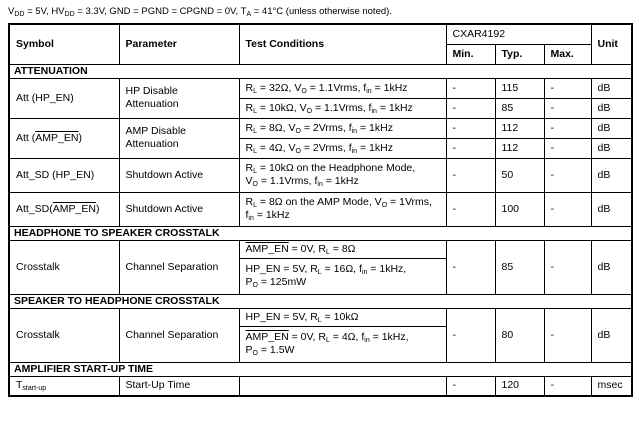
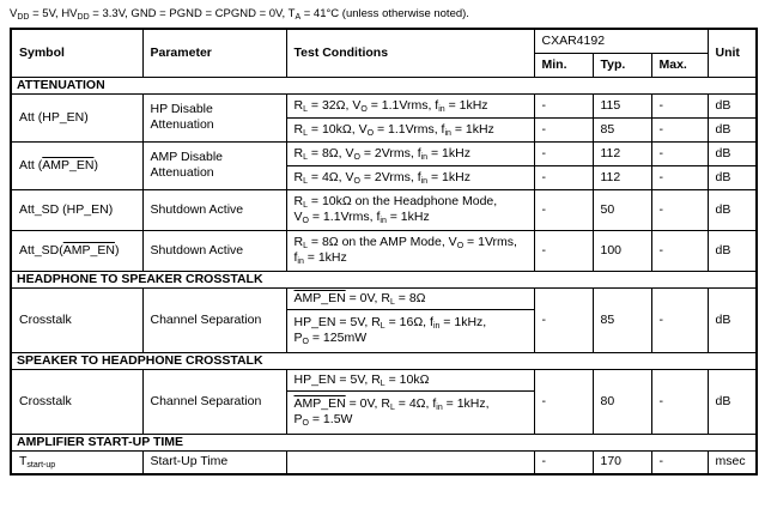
  V = 5V, HV = 3.3V, GND = PGND = CPGND = 0V, T = 41°C (unless otherwise noted).
  Symbol	Parameter	Test Conditions	CXAR4192	Unit
  Min.	Typ.	Max.
  ATTENUATION
  Att (HP_EN)	HP Disable Attenuation	R = 32Ω, V = 1.1Vrms, f = 1kHz	-	115	-	dB
  R = 10kΩ, V = 1.1Vrms, f = 1kHz	-	85	-	dB
  Att (AMP_EN)	AMP DisableAttenuation	R = 8Ω, V = 2Vrms, f = 1kHz	-	112	-	dB
  R = 4Ω, V = 2Vrms, f = 1kHz	-	112	-	dB
  Att_SD (HP_EN)	Shutdown Active	R = 10kΩ on the Headphone Mode,V = 1.1Vrms, f = 1kHz	-	50	-	dB
  Att_SD(AMP_EN)	Shutdown Active	R = 8Ω on the AMP Mode, V = 1Vrms,f = 1kHz	-	100	-	dB
  HEADPHONE TO SPEAKER CROSSTALK
  Crosstalk	Channel Separation	AMP_EN = 0V, R = 8Ω	-	85	-	dB
  HP_EN = 5V, R = 16Ω, f = 1kHz,P = 125mW
  SPEAKER TO HEADPHONE CROSSTALK
  Crosstalk	Channel Separation	HP_EN = 5V, R = 10kΩ	-	80	-	dB
  AMP_EN = 0V, R = 4Ω, f = 1kHz,P = 1.5W
  AMPLIFIER START-UP TIME
- T	Start-Up Time		-	120	-	msec
+ T	Start-Up Time		-	170	-	msec
